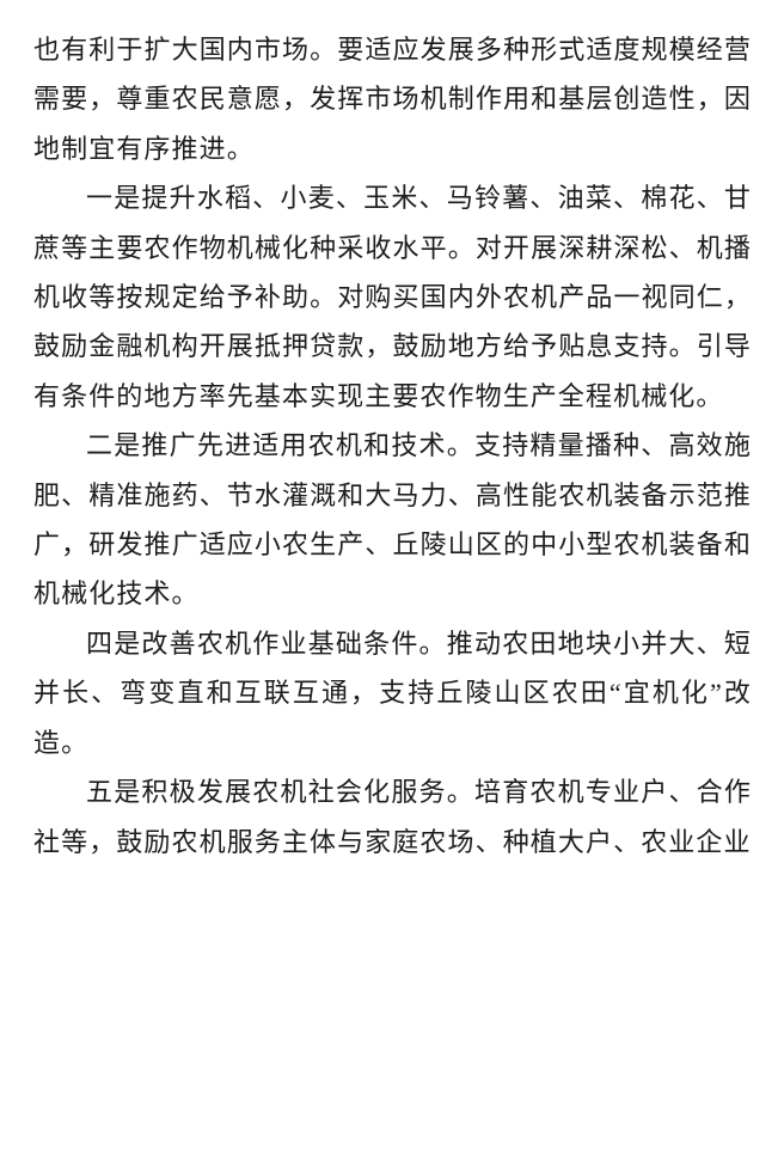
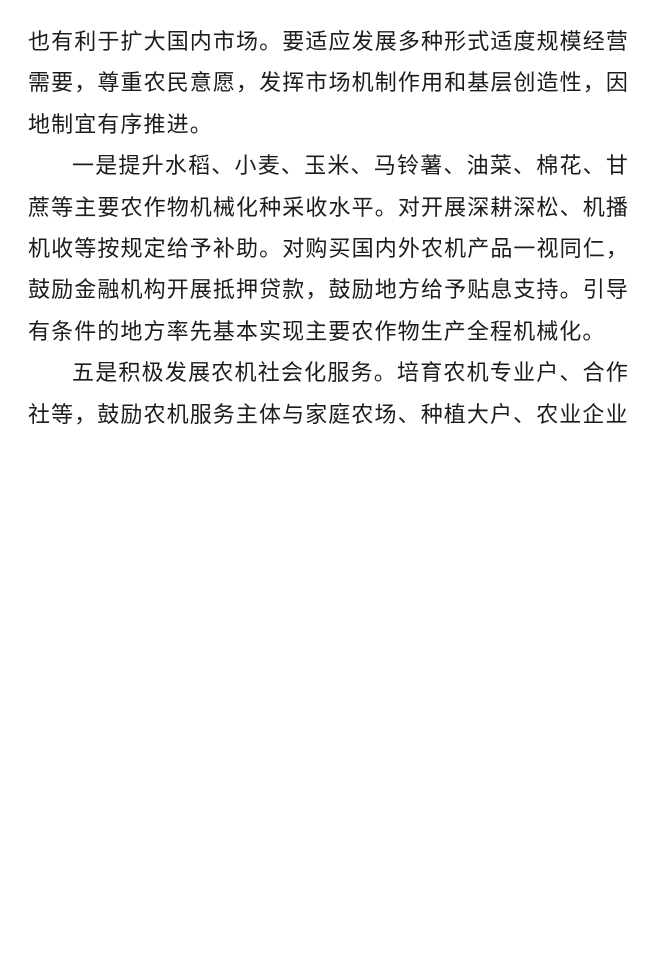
  也有利于扩大国内市场。要适应发展多种形式适度规模经营需要，尊重农民意愿，发挥市场机制作用和基层创造性，因地制宜有序推进。
  一是提升水稻、小麦、玉米、马铃薯、油菜、棉花、甘蔗等主要农作物机械化种采收水平。对开展深耕深松、机播机收等按规定给予补助。对购买国内外农机产品一视同仁，鼓励金融机构开展抵押贷款，鼓励地方给予贴息支持。引导有条件的地方率先基本实现主要农作物生产全程机械化。
- 二是推广先进适用农机和技术。支持精量播种、高效施肥、精准施药、节水灌溉和大马力、高性能农机装备示范推广，研发推广适应小农生产、丘陵山区的中小型农机装备和机械化技术。
- 四是改善农机作业基础条件。推动农田地块小并大、短并长、弯变直和互联互通，支持丘陵山区农田“宜机化”改造。
  五是积极发展农机社会化服务。培育农机专业户、合作社等，鼓励农机服务主体与家庭农场、种植大户、农业企业
